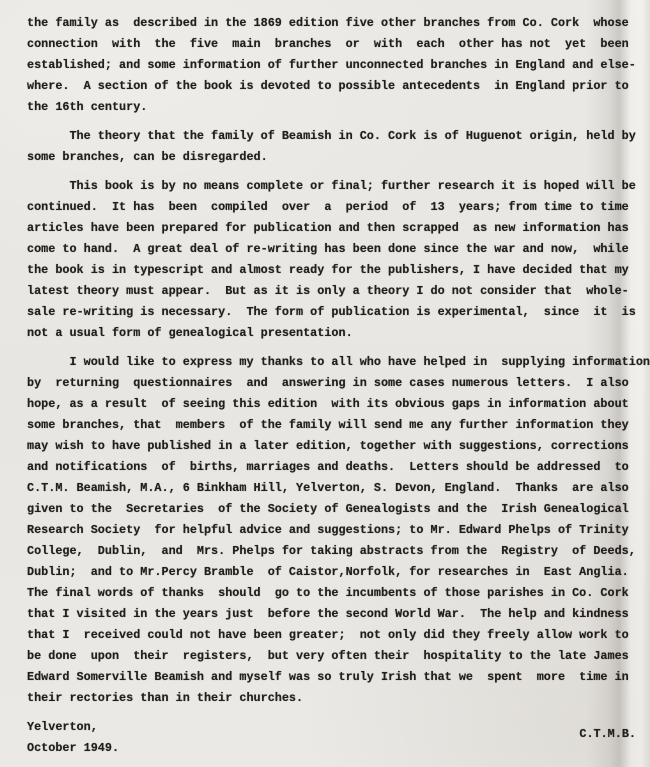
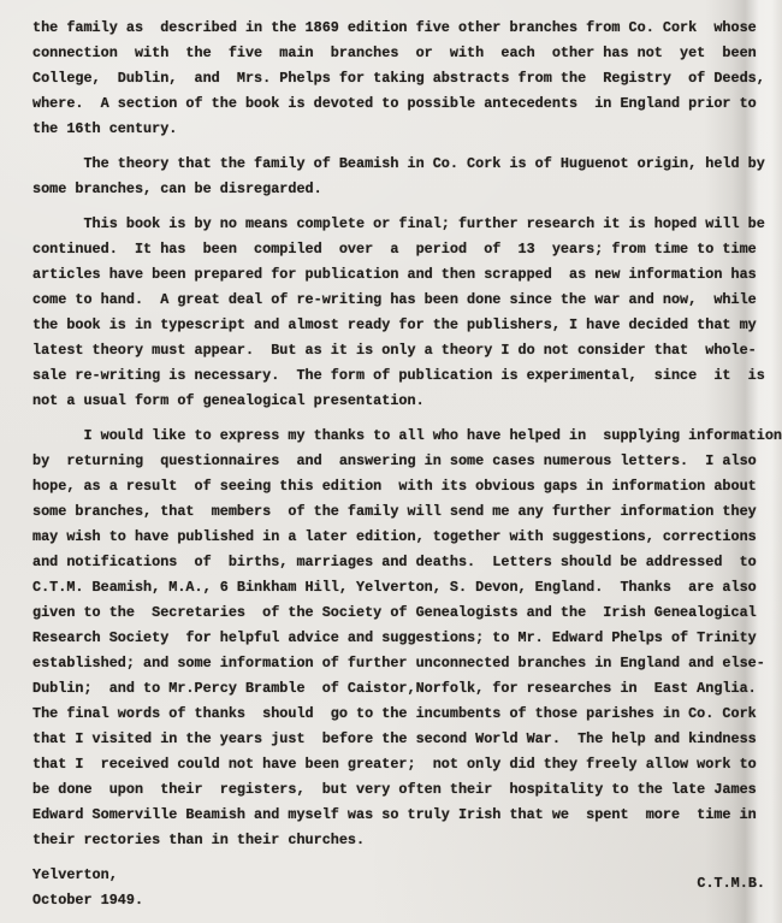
  the family as described in the 1869 edition five other branches from Co. Cork whose
  connection with the five main branches or with each other has not yet been
- established; and some information of further unconnected branches in England and else-
+ College, Dublin, and Mrs. Phelps for taking abstracts from the Registry of Deeds,
  where. A section of the book is devoted to possible antecedents in England prior to
  the 16th century.
  The theory that the family of Beamish in Co. Cork is of Huguenot origin, held by
  some branches, can be disregarded.
  This book is by no means complete or final; further research it is hoped will be
  continued. It has been compiled over a period of 13 years; from time to time
  articles have been prepared for publication and then scrapped as new information has
  come to hand. A great deal of re-writing has been done since the war and now, while
  the book is in typescript and almost ready for the publishers, I have decided that my
  latest theory must appear. But as it is only a theory I do not consider that whole-
  sale re-writing is necessary. The form of publication is experimental, since it is
  not a usual form of genealogical presentation.
  I would like to express my thanks to all who have helped in supplying information
  by returning questionnaires and answering in some cases numerous letters. I also
  hope, as a result of seeing this edition with its obvious gaps in information about
  some branches, that members of the family will send me any further information they
  may wish to have published in a later edition, together with suggestions, corrections
  and notifications of births, marriages and deaths. Letters should be addressed to
  C.T.M. Beamish, M.A., 6 Binkham Hill, Yelverton, S. Devon, England. Thanks are also
  given to the Secretaries of the Society of Genealogists and the Irish Genealogical
  Research Society for helpful advice and suggestions; to Mr. Edward Phelps of Trinity
- College, Dublin, and Mrs. Phelps for taking abstracts from the Registry of Deeds,
+ established; and some information of further unconnected branches in England and else-
  Dublin; and to Mr.Percy Bramble of Caistor,Norfolk, for researches in East Anglia.
  The final words of thanks should go to the incumbents of those parishes in Co. Cork
  that I visited in the years just before the second World War. The help and kindness
  that I received could not have been greater; not only did they freely allow work to
  be done upon their registers, but very often their hospitality to the late James
  Edward Somerville Beamish and myself was so truly Irish that we spent more time in
  their rectories than in their churches.
  Yelverton,
  C.T.M.B.
  October 1949.
